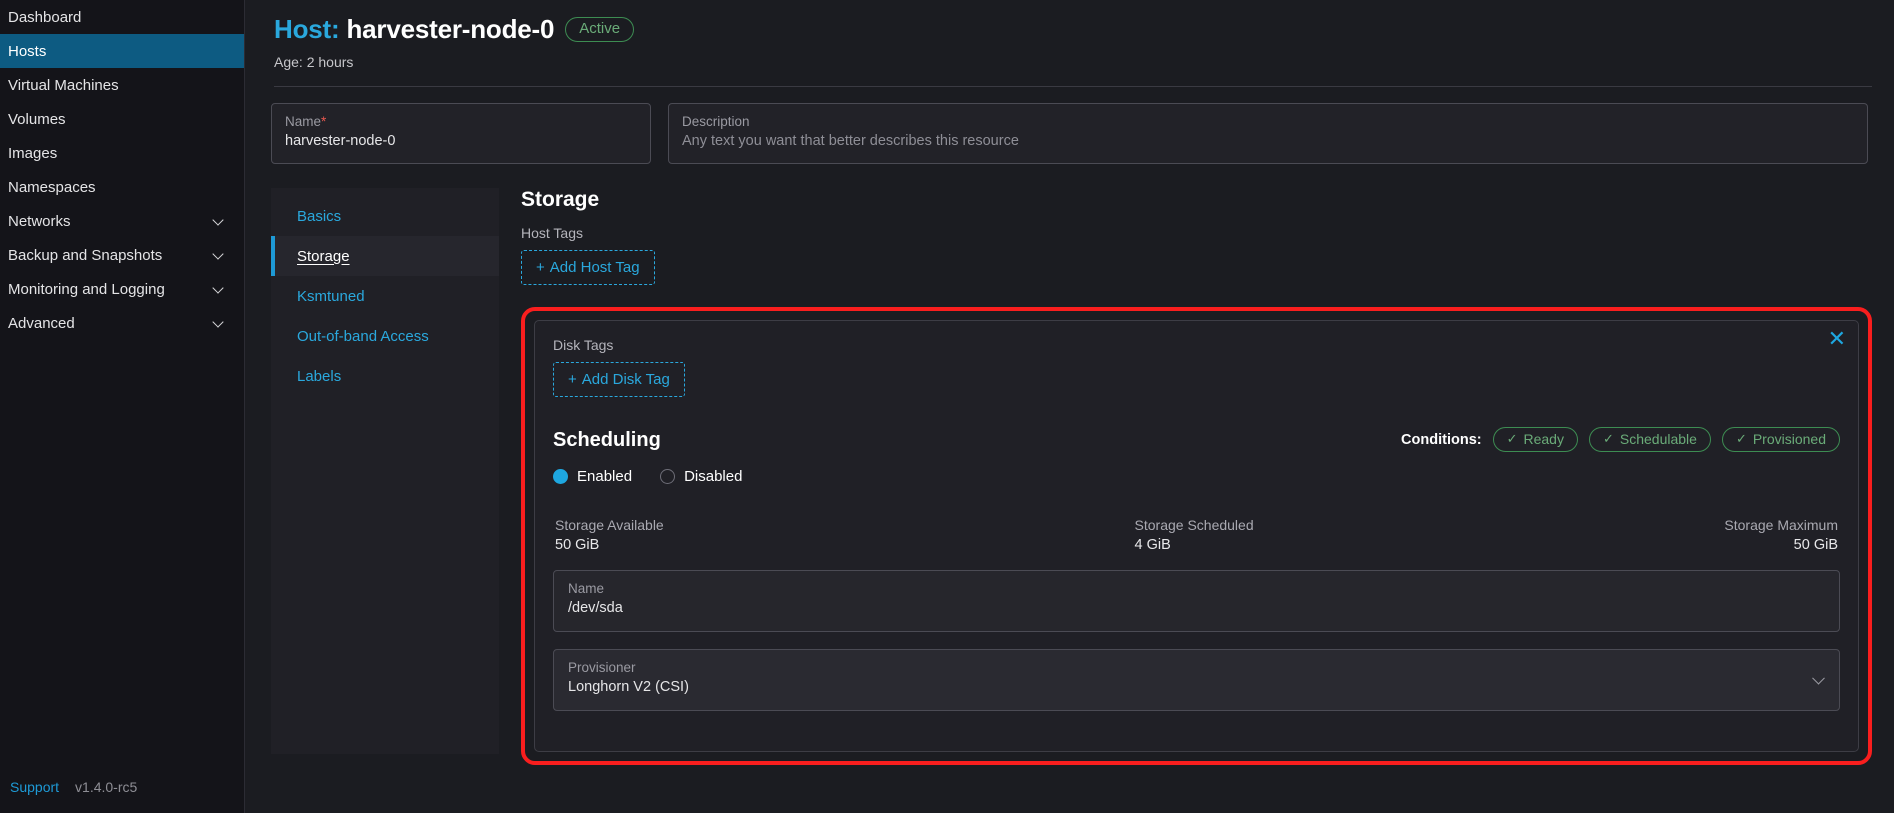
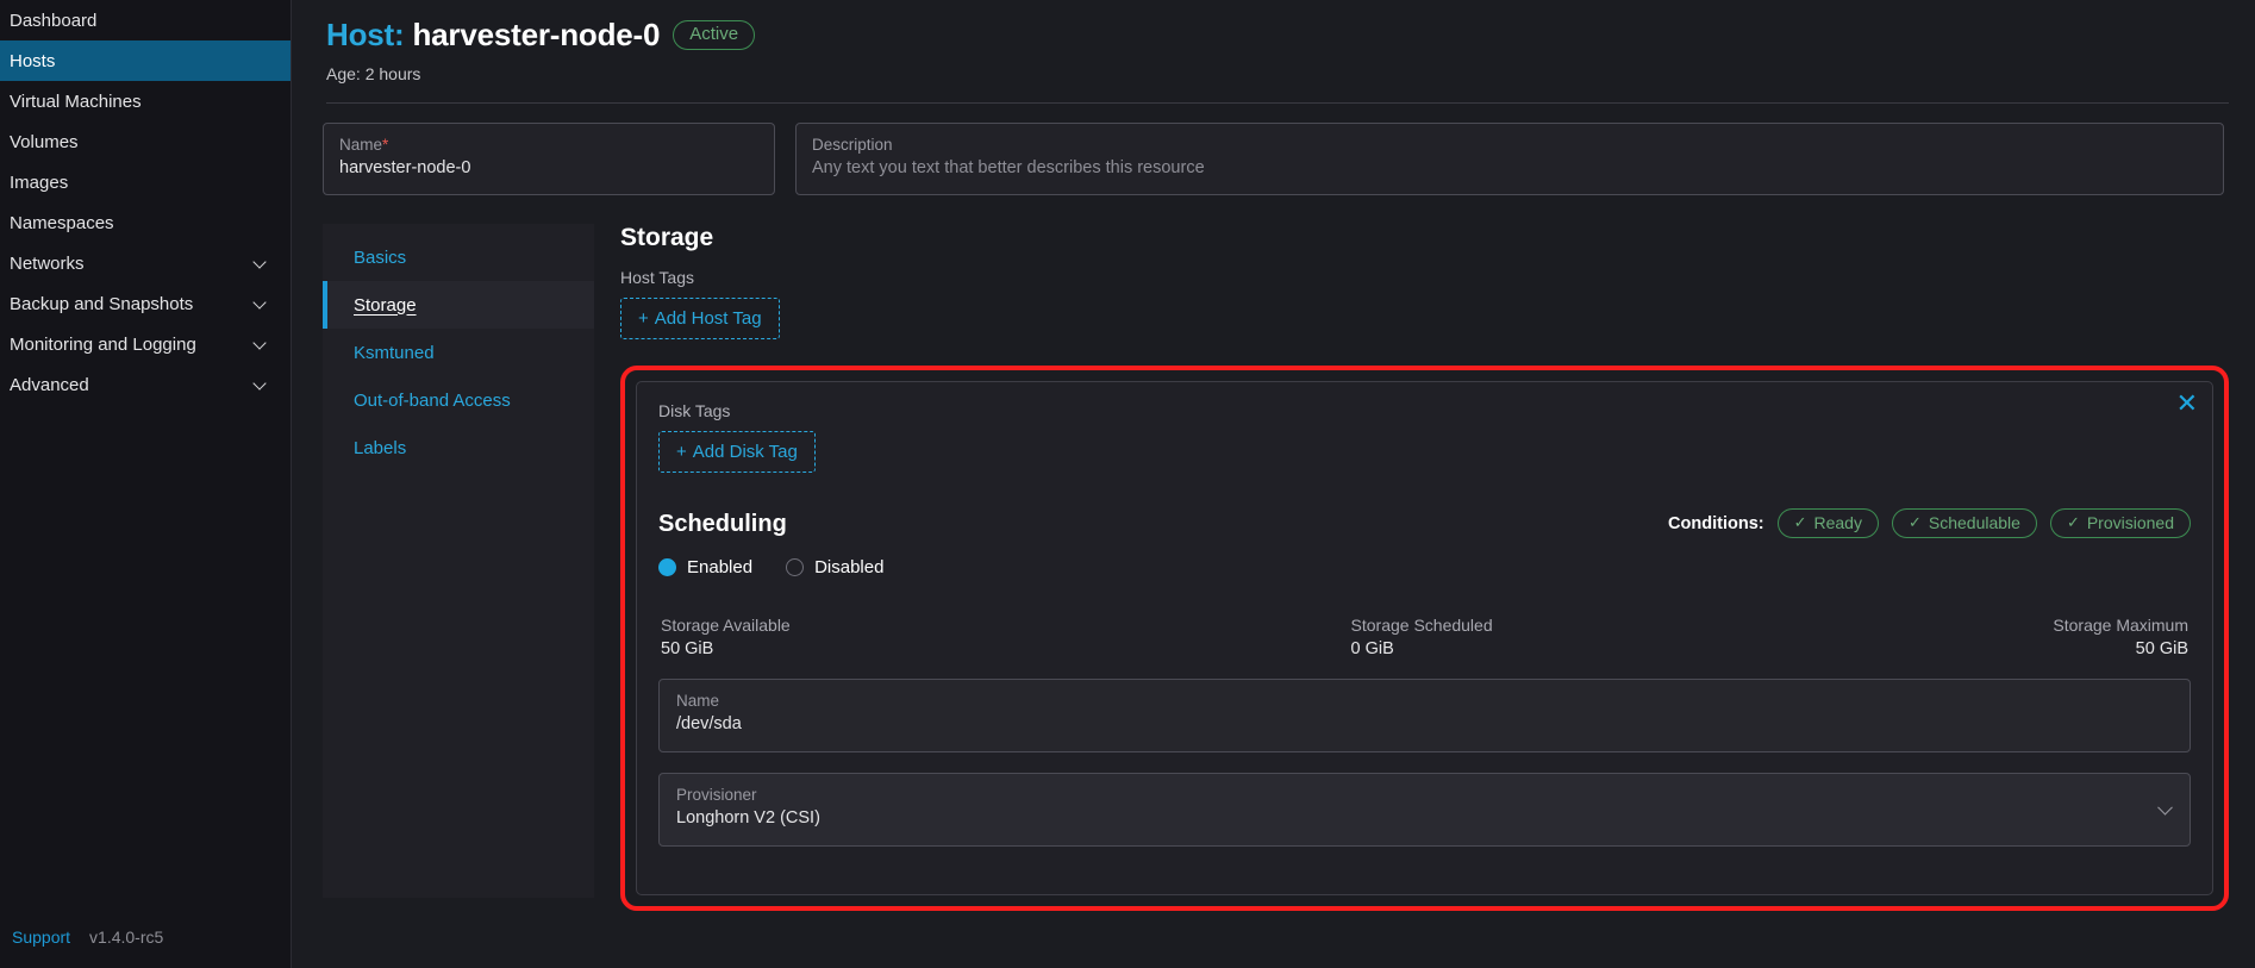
  Dashboard
  Hosts
  Virtual Machines
  Volumes
  Images
  Namespaces
  Networks
  Backup and Snapshots
  Monitoring and Logging
  Advanced
  Support
  v1.4.0-rc5
  Host: harvester-node-0
  Active
  Age: 2 hours
  Name*
  harvester-node-0
  Description
- Any text you want that better describes this resource
+ Any text you text that better describes this resource
  Basics
  Storage
  Ksmtuned
  Out-of-band Access
  Labels
  Storage
  Host Tags
  +
  Add Host Tag
  ✕
  Disk Tags
  +
  Add Disk Tag
  Scheduling
  Conditions:
  ✓
  Ready
  ✓
  Schedulable
  ✓
  Provisioned
  Enabled
  Disabled
  Storage Available
  50 GiB
  Storage Scheduled
- 4 GiB
+ 0 GiB
  Storage Maximum
  50 GiB
  Name
  /dev/sda
  Provisioner
  Longhorn V2 (CSI)
